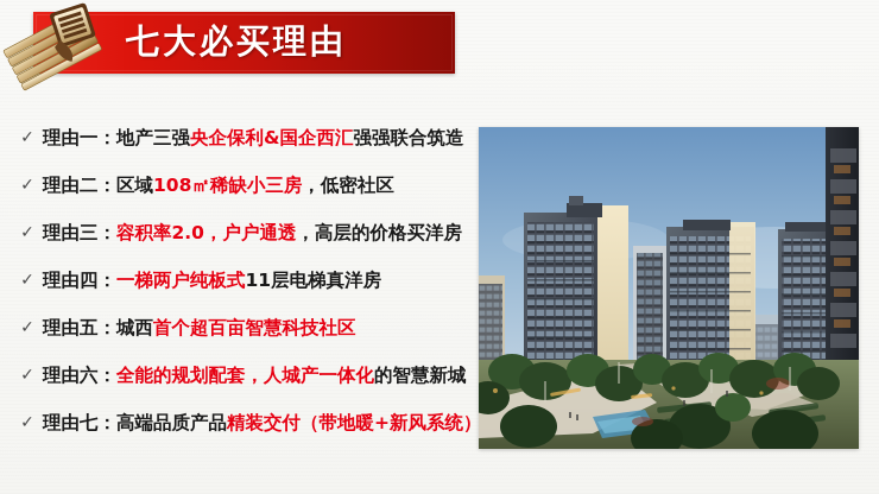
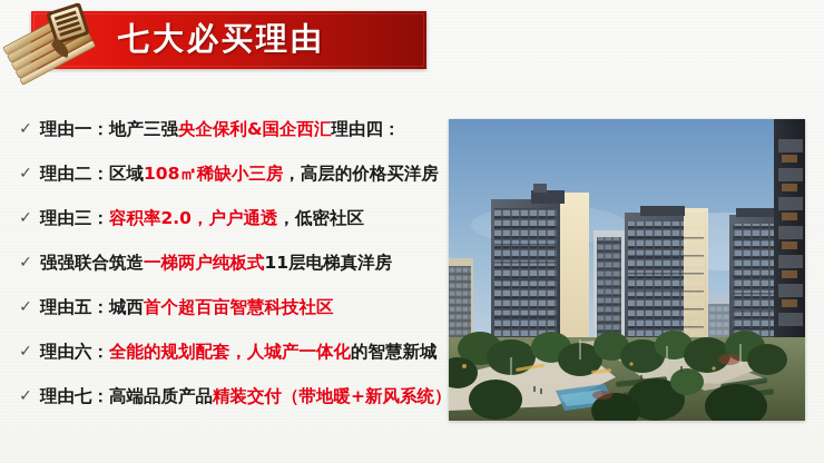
  七大必买理由
  ✓
- 理由一：地产三强央企保利&国企西汇强强联合筑造
+ 理由一：地产三强央企保利&国企西汇理由四：
  ✓
- 理由二：区域108㎡稀缺小三房，低密社区
+ 理由二：区域108㎡稀缺小三房，高层的价格买洋房
  ✓
- 理由三：容积率2.0，户户通透，高层的价格买洋房
+ 理由三：容积率2.0，户户通透，低密社区
  ✓
- 理由四：一梯两户纯板式11层电梯真洋房
+ 强强联合筑造一梯两户纯板式11层电梯真洋房
  ✓
  理由五：城西首个超百亩智慧科技社区
  ✓
  理由六：全能的规划配套，人城产一体化的智慧新城
  ✓
  理由七：高端品质产品精装交付（带地暖+新风系统）
